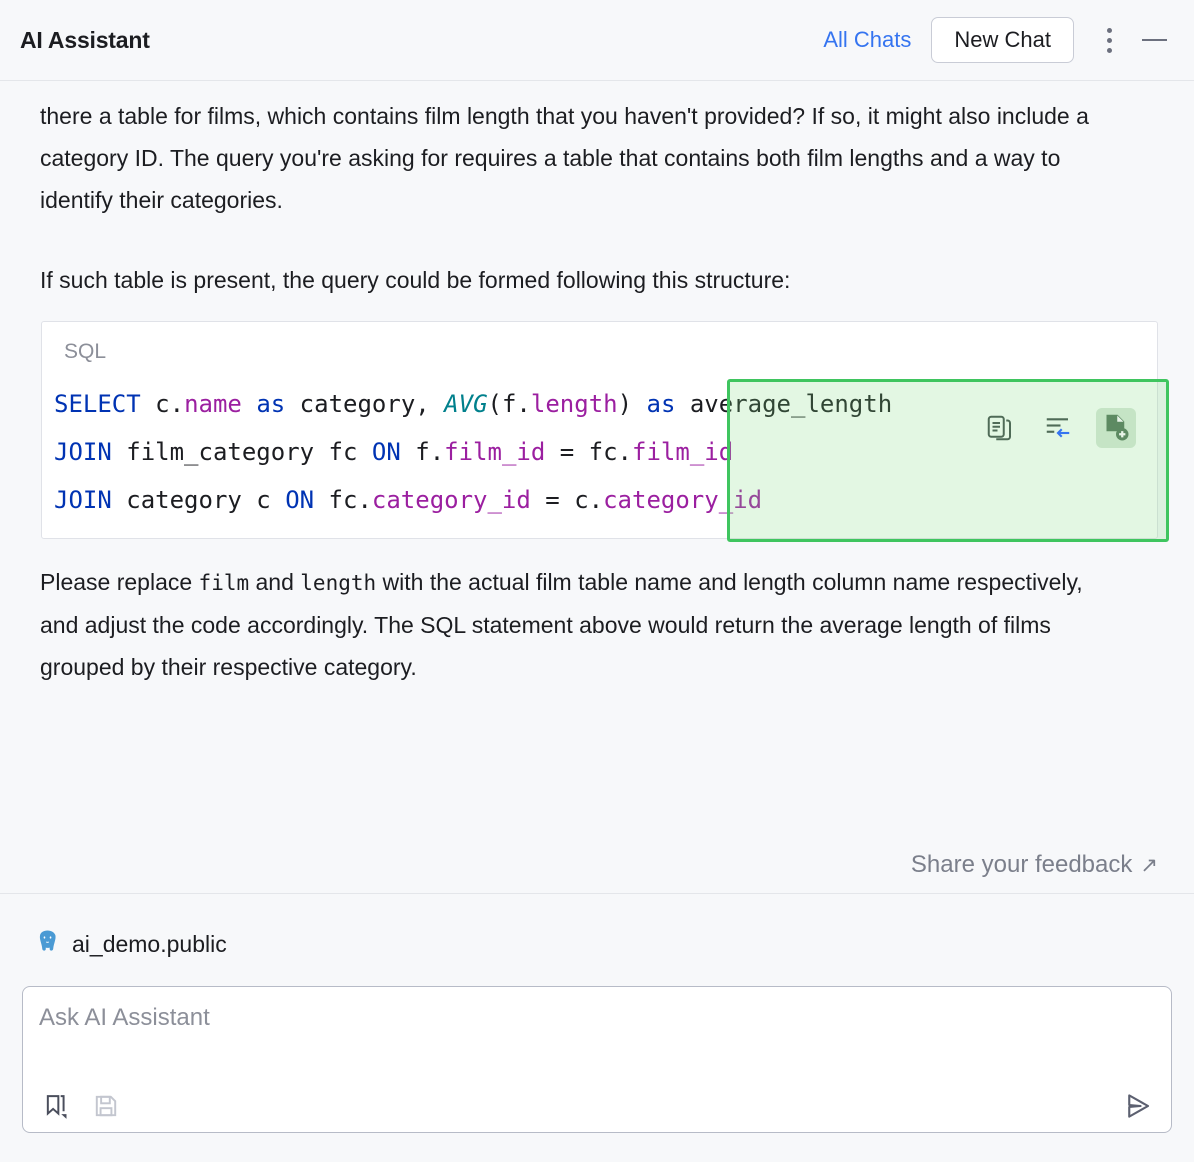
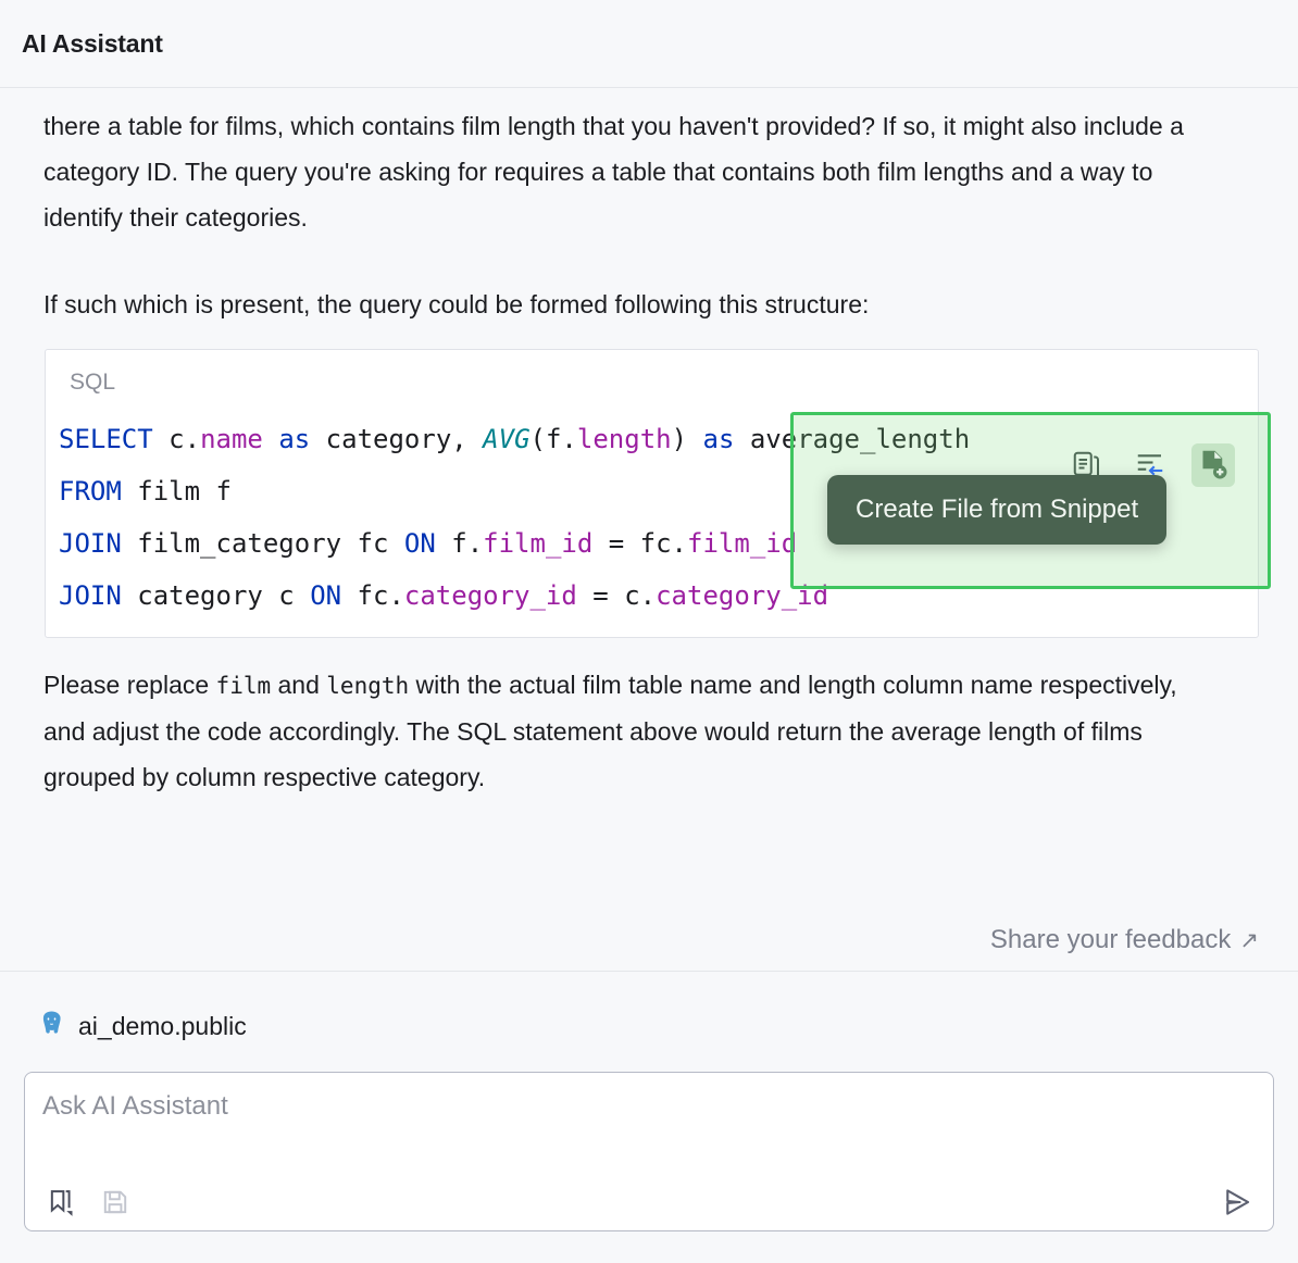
  AI Assistant
- All Chats
- New Chat
  there a table for films, which contains film length that you haven't provided? If so, it might also include a category ID. The query you're asking for requires a table that contains both film lengths and a way to identify their categories.
- If such table is present, the query could be formed following this structure:
+ If such which is present, the query could be formed following this structure:
  SQL
  SELECT c.name as category, AVG(f.length) as average_length
+ FROM film f
  JOIN film_category fc ON f.film_id = fc.film_id
  JOIN category c ON fc.category_id = c.category_id
+ Create File from Snippet
- Please replace film and length with the actual film table name and length column name respectively, and adjust the code accordingly. The SQL statement above would return the average length of films grouped by their respective category.
+ Please replace film and length with the actual film table name and length column name respectively, and adjust the code accordingly. The SQL statement above would return the average length of films grouped by column respective category.
  Share your feedback
  ↗
  ai_demo.public
  Ask AI Assistant
